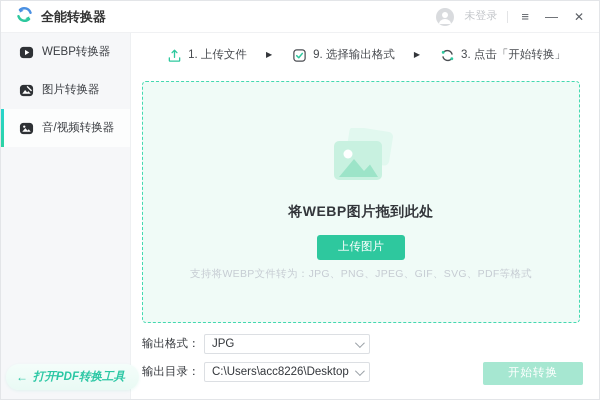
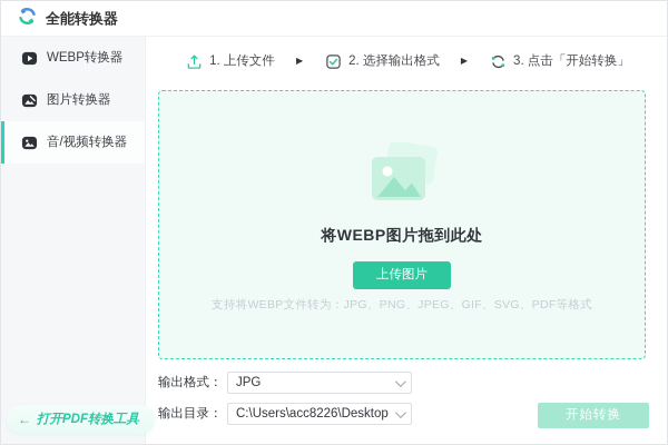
  全能转换器
- 未登录
- ≡
- —
- ✕
  WEBP转换器
  图片转换器
  音/视频转换器
  1. 上传文件
  ▶
- 9. 选择输出格式
+ 2. 选择输出格式
  ▶
  3. 点击「开始转换」
  将WEBP图片拖到此处
  上传图片
  支持将WEBP文件转为：JPG、PNG、JPEG、GIF、SVG、PDF等格式
  输出格式：
  JPG
  输出目录：
  C:\Users\acc8226\Desktop
  开始转换
  ←
  打开PDF转换工具
